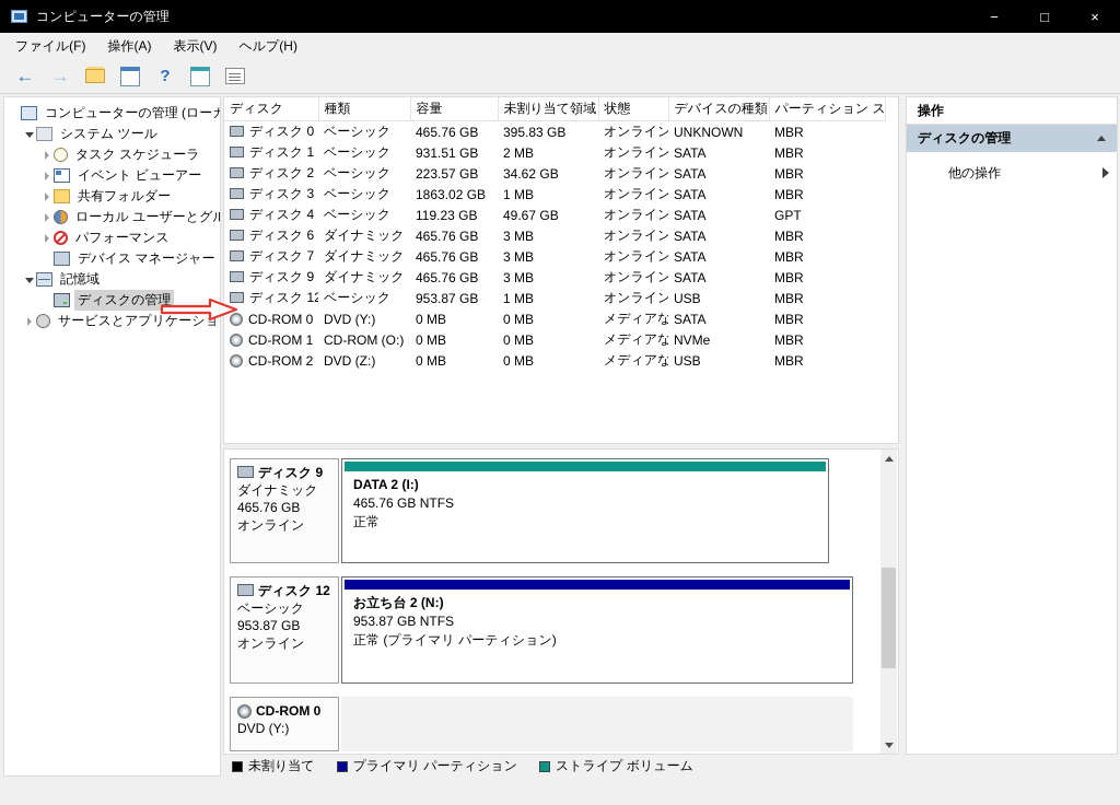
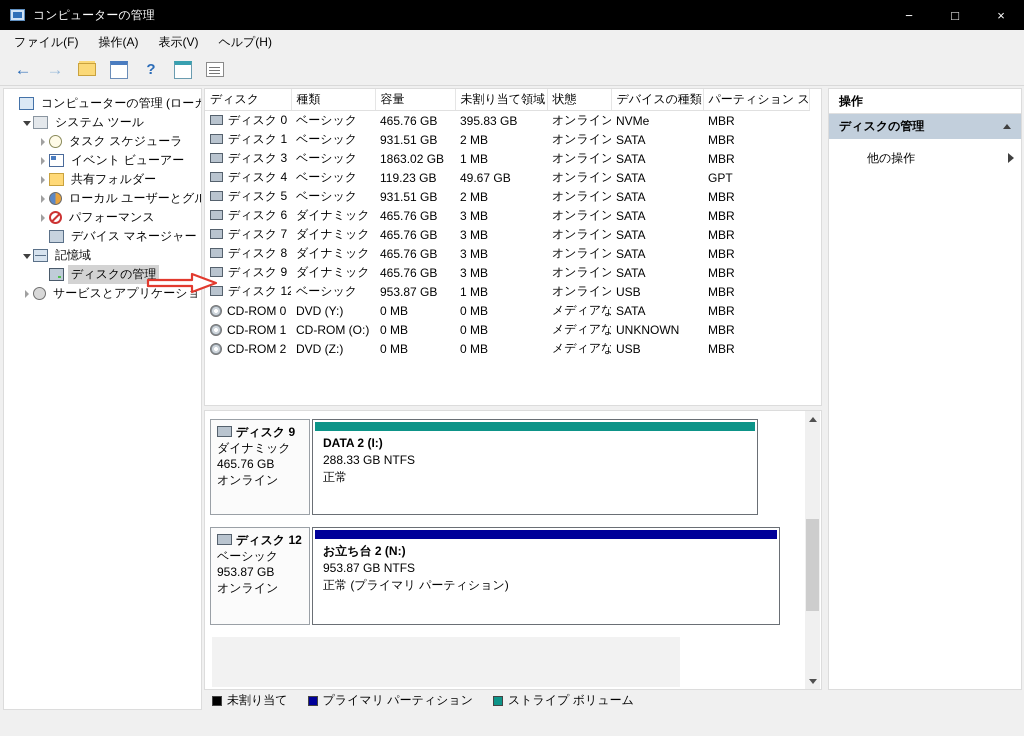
  コンピューターの管理
  −
  □
  ×
  ファイル(F)
  操作(A)
  表示(V)
  ヘルプ(H)
  コンピューターの管理 (ローカ
  システム ツール
  タスク スケジューラ
  イベント ビューアー
  共有フォルダー
  ローカル ユーザーとグル
  パフォーマンス
  デバイス マネージャー
  記憶域
  ディスクの管理
  サービスとアプリケーショ
  	ディスク	種類	容量	未割り当て領域	状態	デバイスの種類	パーティション ス
- ディスク 0	ベーシック	465.76 GB	395.83 GB	オンライン	UNKNOWN	MBR
+ ディスク 0	ベーシック	465.76 GB	395.83 GB	オンライン	NVMe	MBR
  ディスク 1	ベーシック	931.51 GB	2 MB	オンライン	SATA	MBR
- ディスク 2	ベーシック	223.57 GB	34.62 GB	オンライン	SATA	MBR
  ディスク 3	ベーシック	1863.02 GB	1 MB	オンライン	SATA	MBR
  ディスク 4	ベーシック	119.23 GB	49.67 GB	オンライン	SATA	GPT
+ ディスク 5	ベーシック	931.51 GB	2 MB	オンライン	SATA	MBR
  ディスク 6	ダイナミック	465.76 GB	3 MB	オンライン	SATA	MBR
  ディスク 7	ダイナミック	465.76 GB	3 MB	オンライン	SATA	MBR
+ ディスク 8	ダイナミック	465.76 GB	3 MB	オンライン	SATA	MBR
  ディスク 9	ダイナミック	465.76 GB	3 MB	オンライン	SATA	MBR
  ディスク 12	ベーシック	953.87 GB	1 MB	オンライン	USB	MBR
  CD-ROM 0	DVD (Y:)	0 MB	0 MB	メディアな	SATA	MBR
- CD-ROM 1	CD-ROM (O:)	0 MB	0 MB	メディアな	NVMe	MBR
+ CD-ROM 1	CD-ROM (O:)	0 MB	0 MB	メディアな	UNKNOWN	MBR
  CD-ROM 2	DVD (Z:)	0 MB	0 MB	メディアな	USB	MBR
  ディスク 9
  ダイナミック
  465.76 GB
  オンライン
  DATA 2 (I:)
- 465.76 GB NTFS
+ 288.33 GB NTFS
  正常
  ディスク 12
  ベーシック
  953.87 GB
  オンライン
  お立ち台 2 (N:)
  953.87 GB NTFS
  正常 (プライマリ パーティション)
- CD-ROM 0
- DVD (Y:)
  未割り当て
  プライマリ パーティション
  ストライプ ボリューム
  操作
  ディスクの管理
  他の操作
